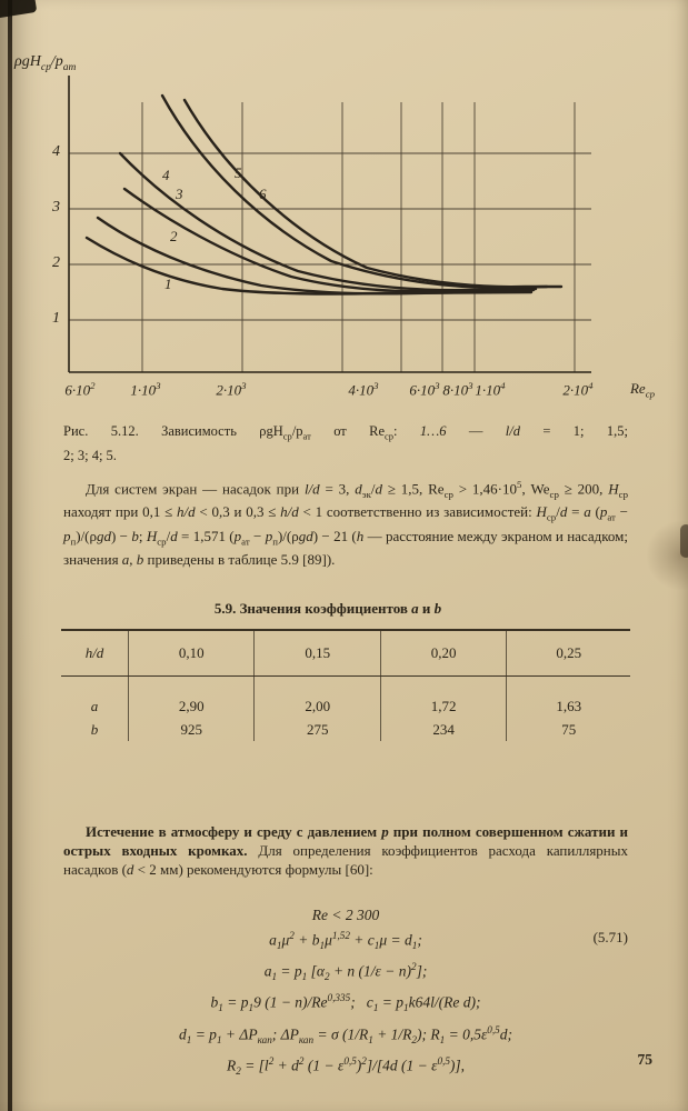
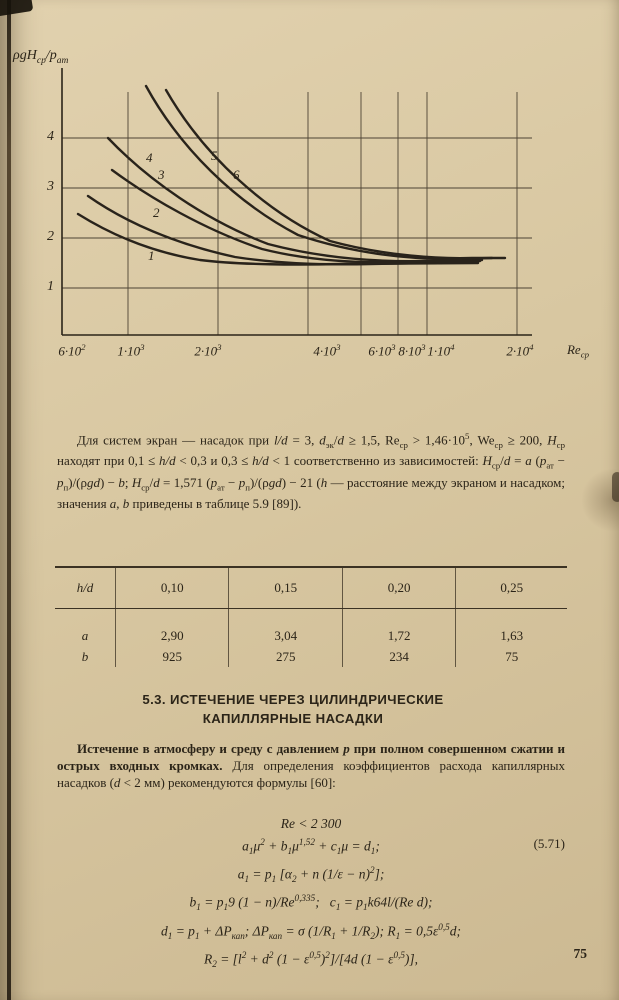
  ρgHср/pат
  4
  3
  2
  1
  6·102
  1·103
  2·103
  4·103
  6·103
  8·103
  1·104
  2·104
  Reср
  1
  2
  3
  4
  5
  6
- Рис. 5.12. Зависимость ρgHср/pат от Reср: 1…6 — l/d = 1; 1,5;
- 2; 3; 4; 5.
  Для систем экран — насадок при l/d = 3, dэк/d ≥ 1,5, Reср > 1,46·105, Weср ≥ 200, Hср находят при 0,1 ≤ h/d < 0,3 и 0,3 ≤ h/d < 1 соответственно из зависимостей: Hср/d = a (pат − pп)/(ρgd) − b; Hср/d = 1,571 (pат − pп)/(ρgd) − 21 (h — расстояние между экраном и насадком; значения a, b приведены в таблице 5.9 [89]).
- 5.9. Значения коэффициентов a и b
  h/d	0,10	0,15	0,20	0,25
- a	2,90	2,00	1,72	1,63
+ a	2,90	3,04	1,72	1,63
  b	925	275	234	75
+ 5.3. ИСТЕЧЕНИЕ ЧЕРЕЗ ЦИЛИНДРИЧЕСКИЕ
+ КАПИЛЛЯРНЫЕ НАСАДКИ
  Истечение в атмосферу и среду с давлением p при полном совершенном сжатии и острых входных кромках. Для определения коэффициентов расхода капиллярных насадков (d < 2 мм) рекомендуются формулы [60]:
  Re < 2 300
  a1μ2 + b1μ1,52 + c1μ = d1;
  a1 = p1 [α2 + n (1/ε − n)2];
  b1 = p19 (1 − n)/Re0,335; c1 = p1k64l/(Re d);
  d1 = p1 + ΔPкап; ΔPкап = σ (1/R1 + 1/R2); R1 = 0,5ε0,5d;
  R2 = [l2 + d2 (1 − ε0,5)2]/[4d (1 − ε0,5)],
  (5.71)
  75
